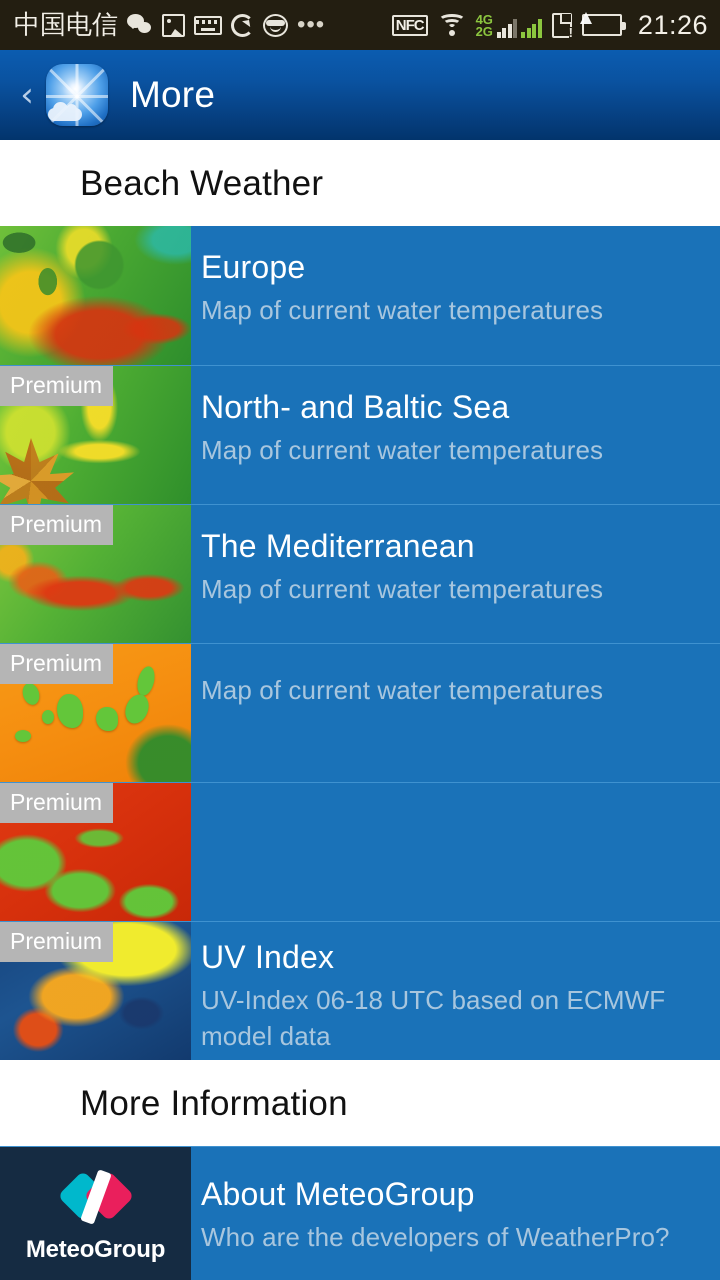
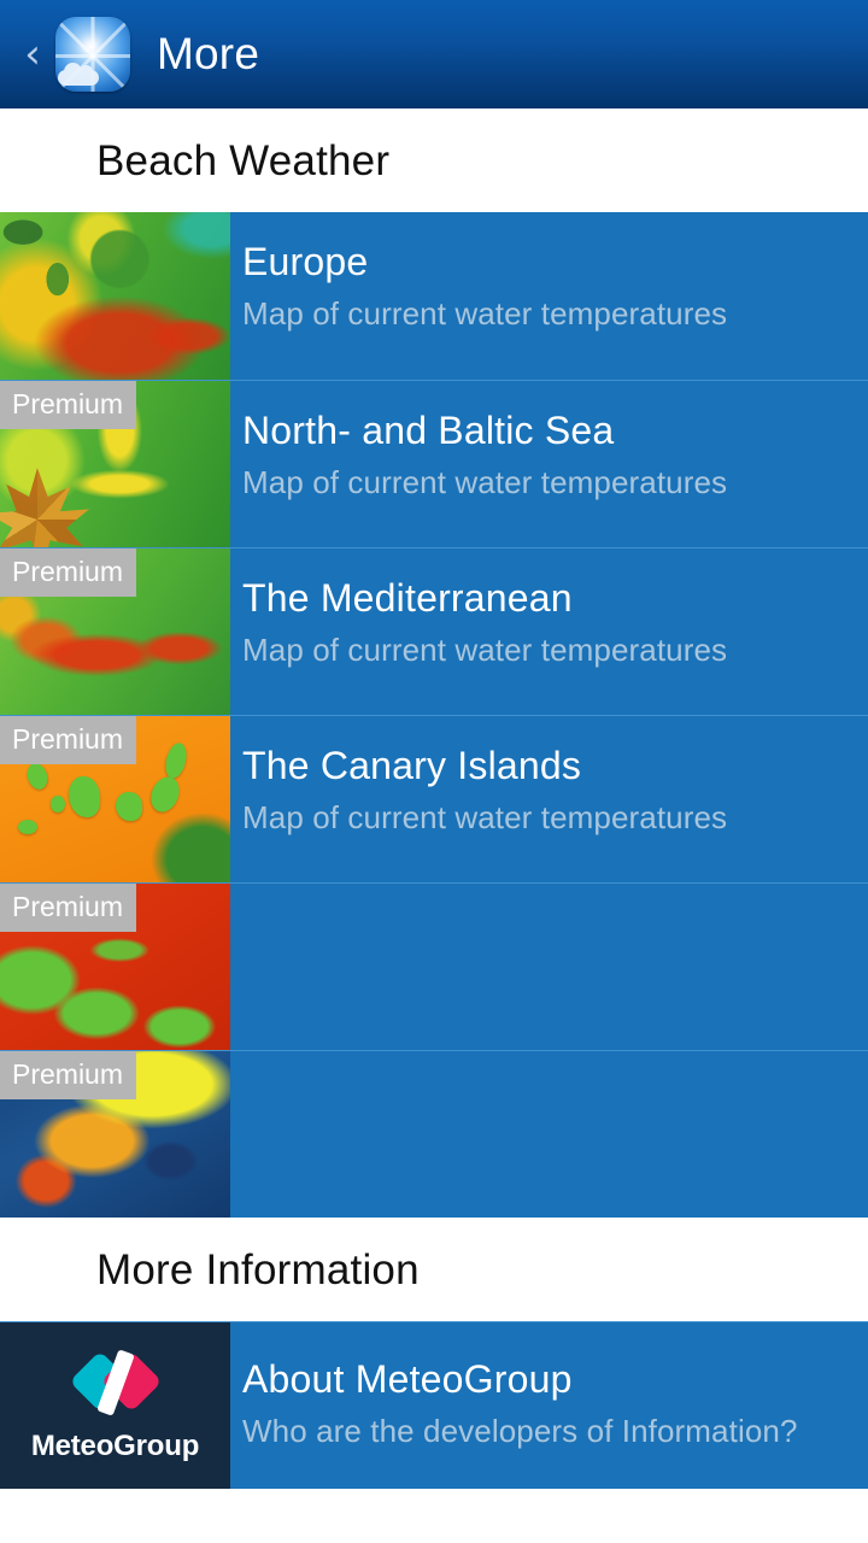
- 中国电信
- •••
- NFC
- 4G
- 2G
- 21:26
  ‹
  More
  Beach Weather
  Europe
  Map of current water temperatures
  Premium
  North- and Baltic Sea
  Map of current water temperatures
  Premium
  The Mediterranean
  Map of current water temperatures
  Premium
+ The Canary Islands
  Map of current water temperatures
  Premium
  Premium
- UV Index
- UV-Index 06-18 UTC based on ECMWF model data
  More Information
  MeteoGroup
  About MeteoGroup
- Who are the developers of WeatherPro?
+ Who are the developers of Information?
